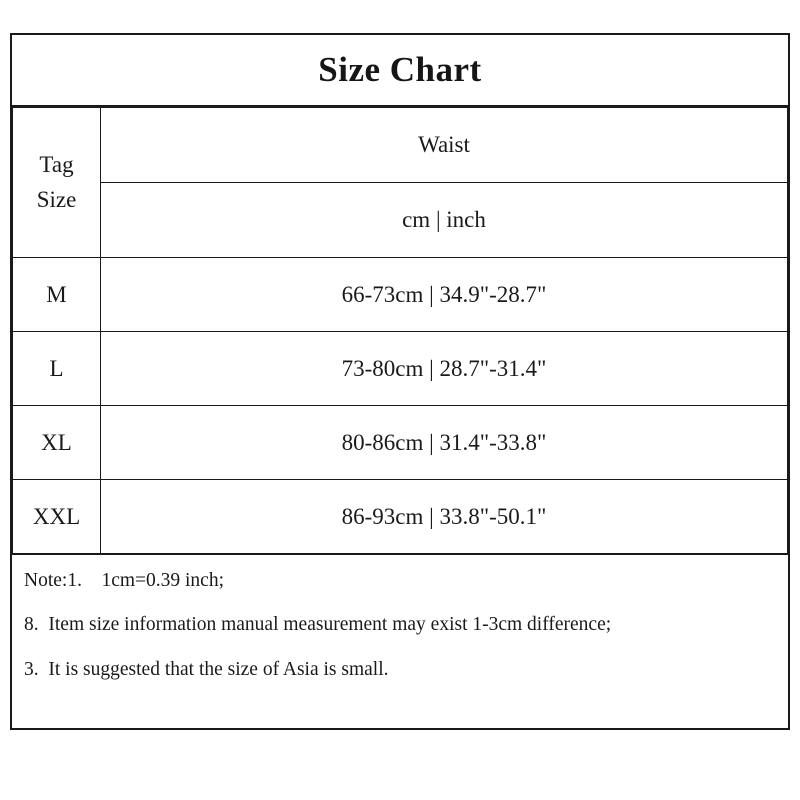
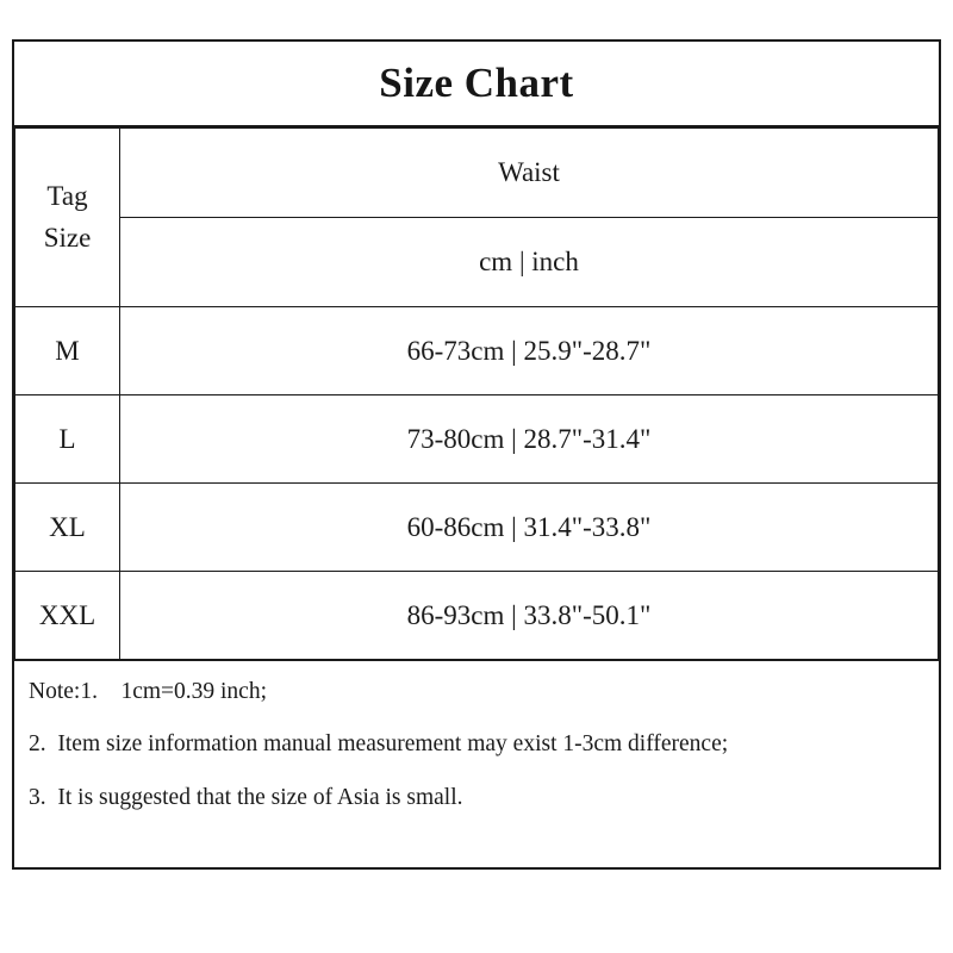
  Size Chart
  Tag Size	Waist
  cm | inch
- M	66-73cm | 34.9"-28.7"
+ M	66-73cm | 25.9"-28.7"
  L	73-80cm | 28.7"-31.4"
- XL	80-86cm | 31.4"-33.8"
+ XL	60-86cm | 31.4"-33.8"
  XXL	86-93cm | 33.8"-50.1"
  Note:1. 1cm=0.39 inch;
- 8. Item size information manual measurement may exist 1-3cm difference;
+ 2. Item size information manual measurement may exist 1-3cm difference;
  3. It is suggested that the size of Asia is small.
